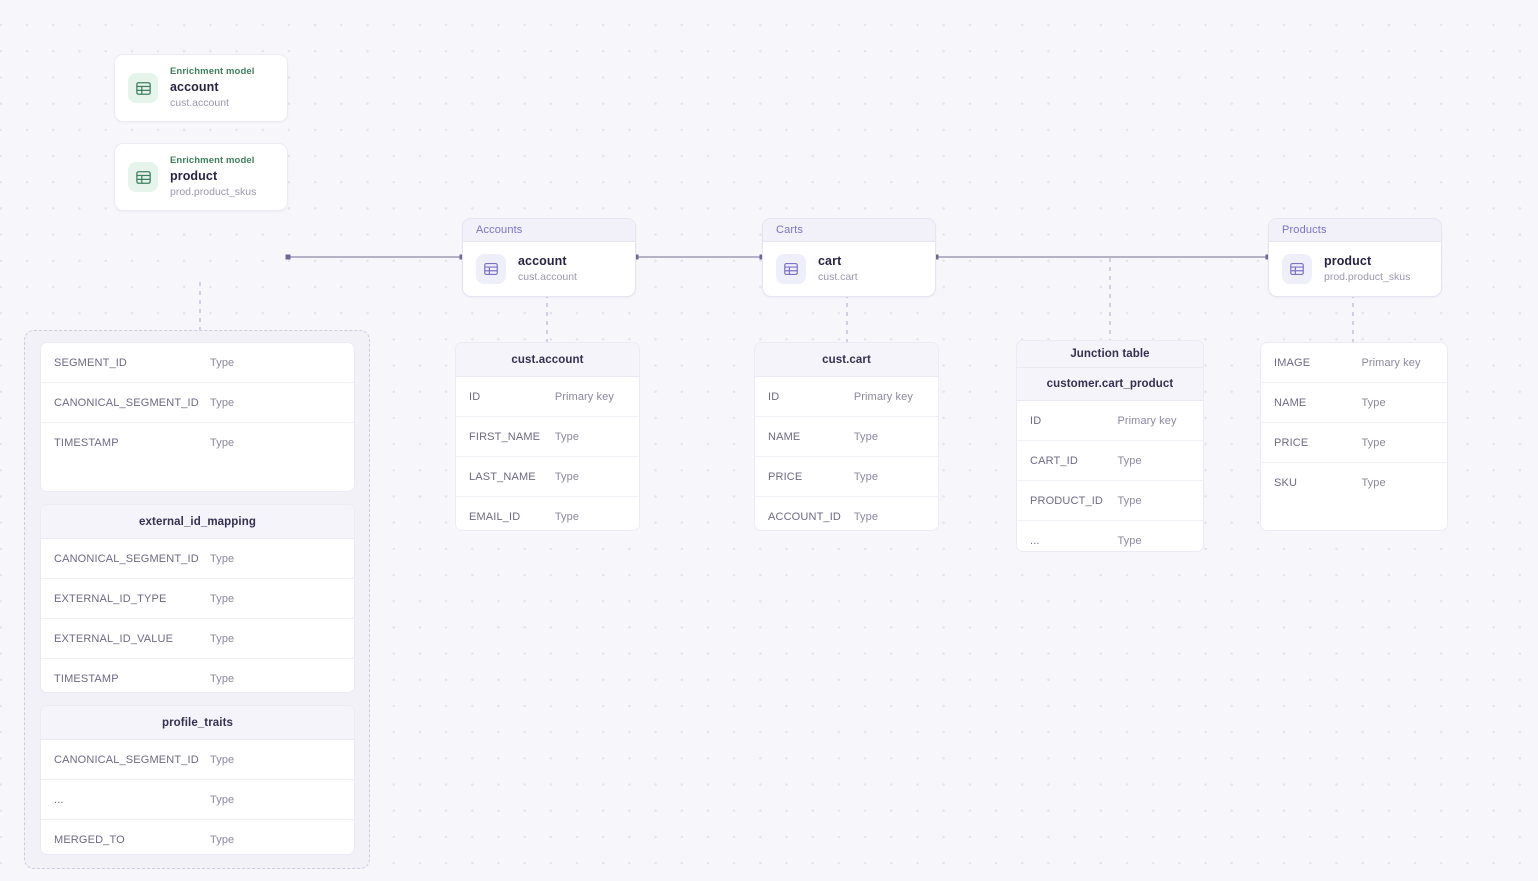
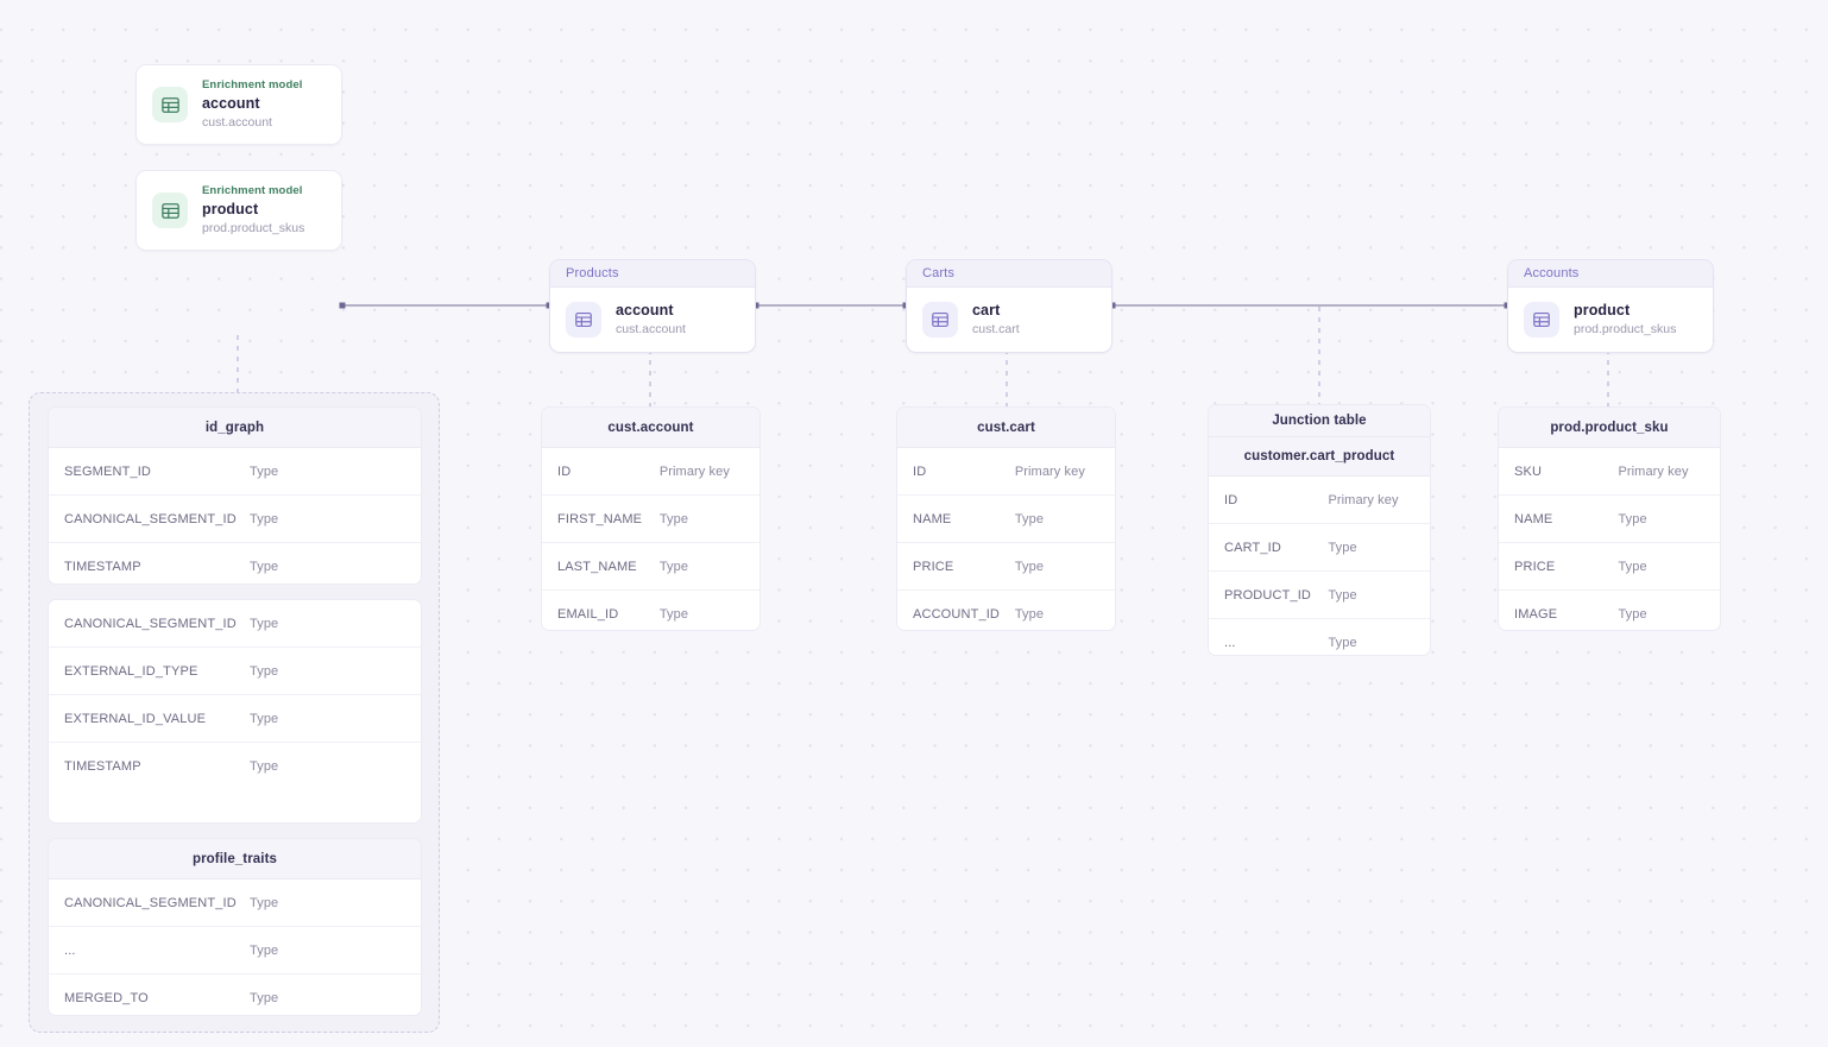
  Enrichment model
  account
  cust.account
  Enrichment model
  product
  prod.product_skus
- Accounts
+ Products
  account
  cust.account
  Carts
  cart
  cust.cart
- Products
+ Accounts
  product
  prod.product_skus
+ id_graph
  SEGMENT_ID
  Type
  CANONICAL_SEGMENT_ID
  Type
  TIMESTAMP
  Type
- external_id_mapping
  CANONICAL_SEGMENT_ID
  Type
  EXTERNAL_ID_TYPE
  Type
  EXTERNAL_ID_VALUE
  Type
  TIMESTAMP
  Type
  profile_traits
  CANONICAL_SEGMENT_ID
  Type
  ...
  Type
  MERGED_TO
  Type
  cust.account
  ID
  Primary key
  FIRST_NAME
  Type
  LAST_NAME
  Type
  EMAIL_ID
  Type
  cust.cart
  ID
  Primary key
  NAME
  Type
  PRICE
  Type
  ACCOUNT_ID
  Type
  Junction table
  customer.cart_product
  ID
  Primary key
  CART_ID
  Type
  PRODUCT_ID
  Type
  ...
  Type
+ prod.product_sku
- IMAGE
+ SKU
  Primary key
  NAME
  Type
  PRICE
  Type
- SKU
+ IMAGE
  Type
